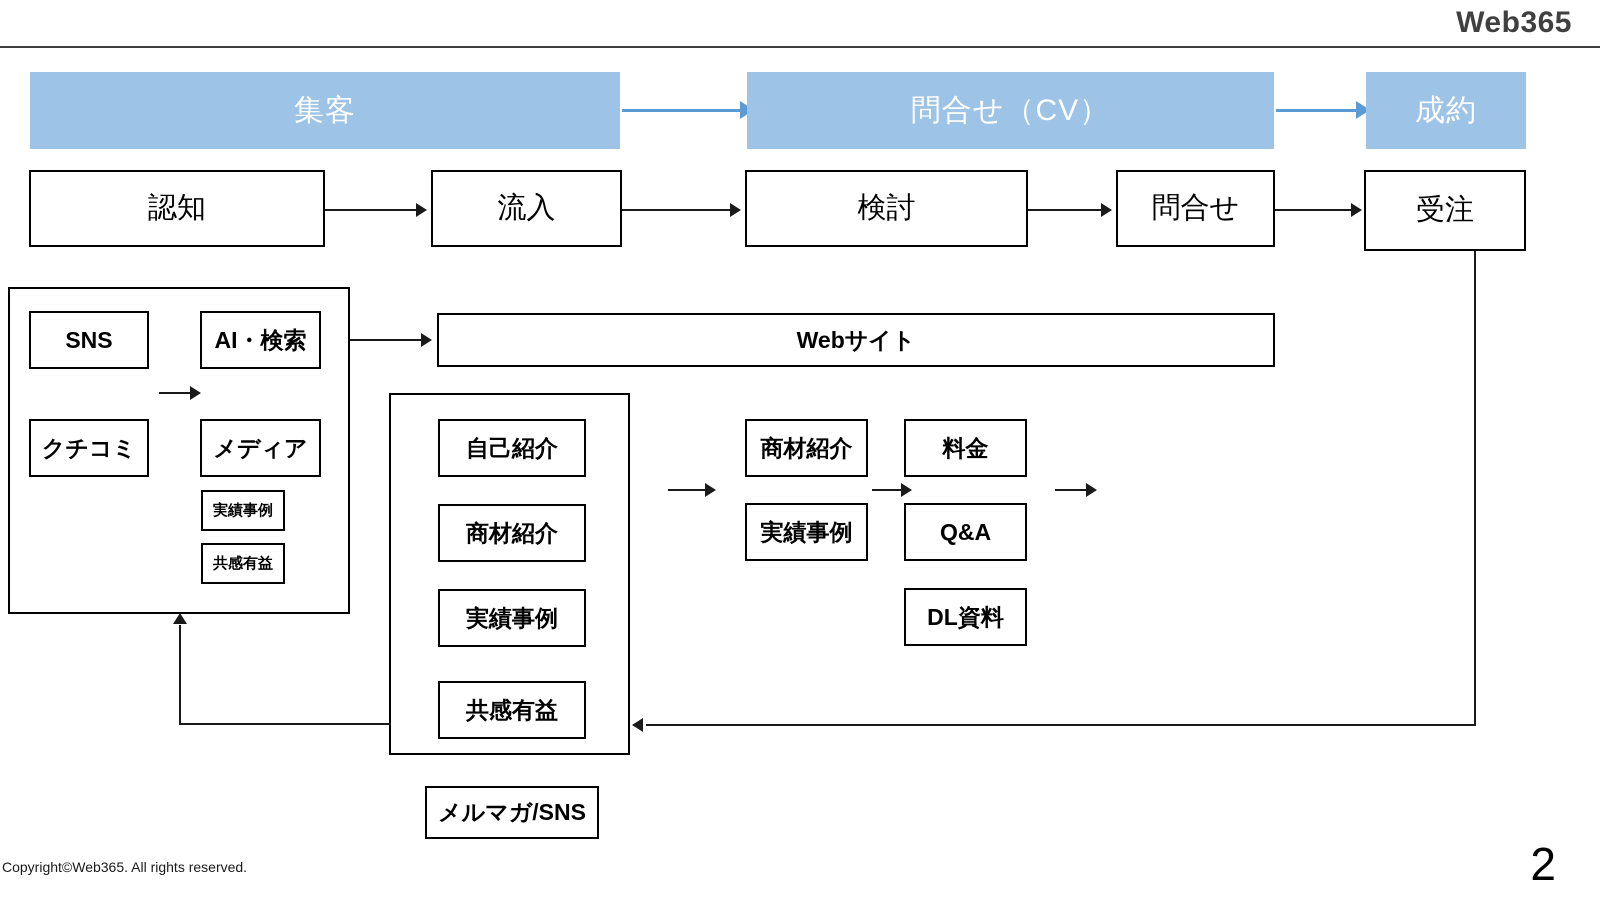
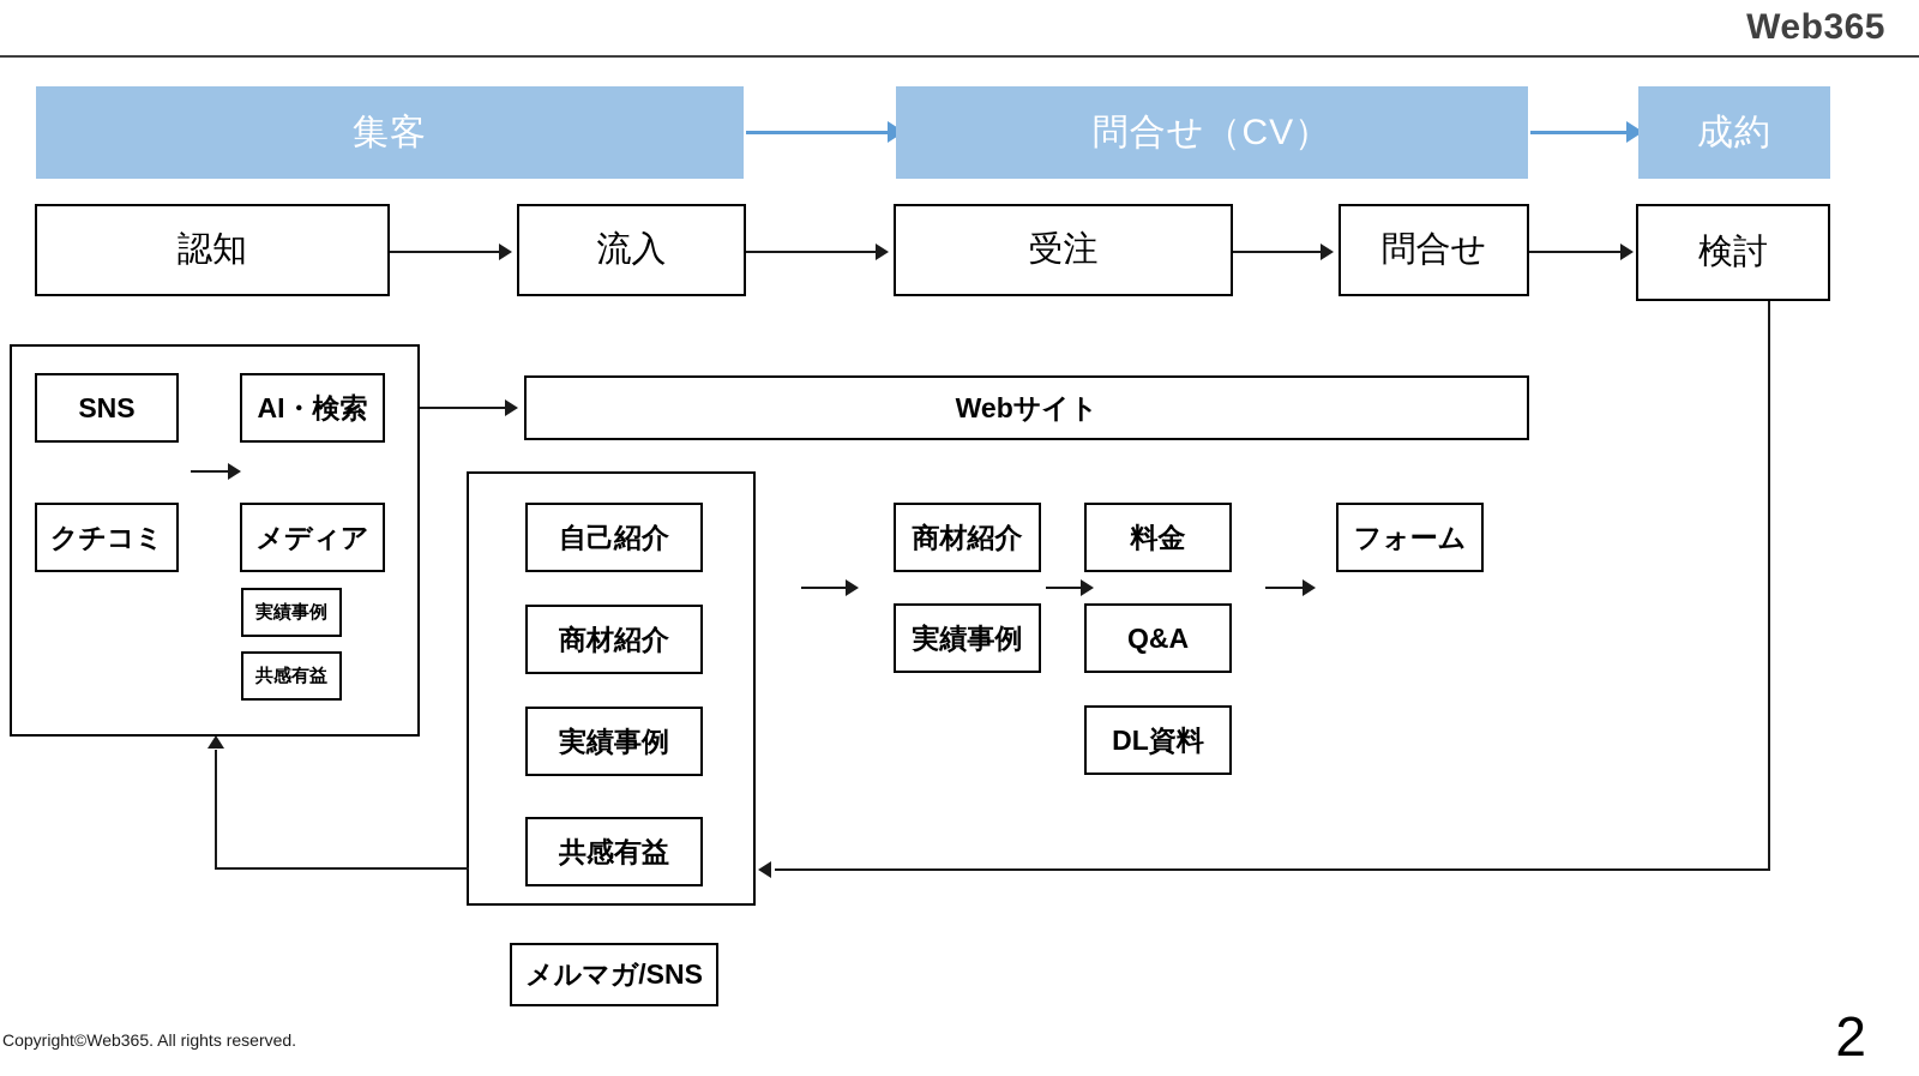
  Web365
  集客
  問合せ（CV）
  成約
  認知
  流入
- 検討
+ 受注
  問合せ
- 受注
+ 検討
  SNS
  AI・検索
  クチコミ
  メディア
  実績事例
  共感有益
  Webサイト
  自己紹介
  商材紹介
  実績事例
  共感有益
  メルマガ/SNS
  商材紹介
  実績事例
  料金
  Q&A
  DL資料
+ フォーム
  Copyright©Web365. All rights reserved.
  2
